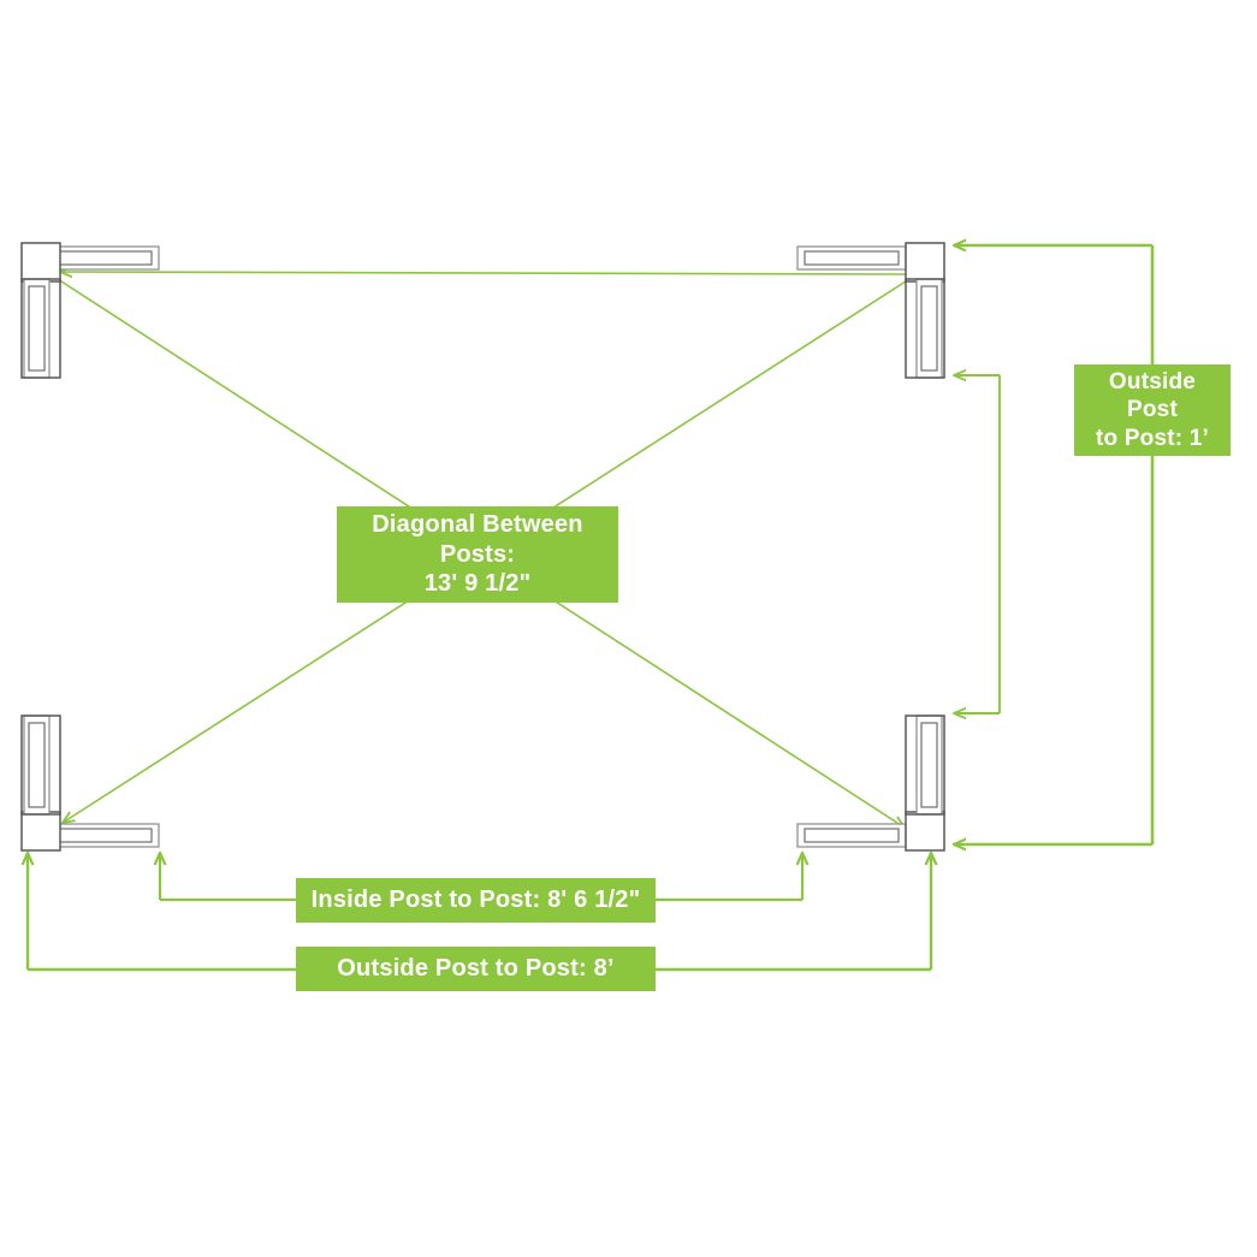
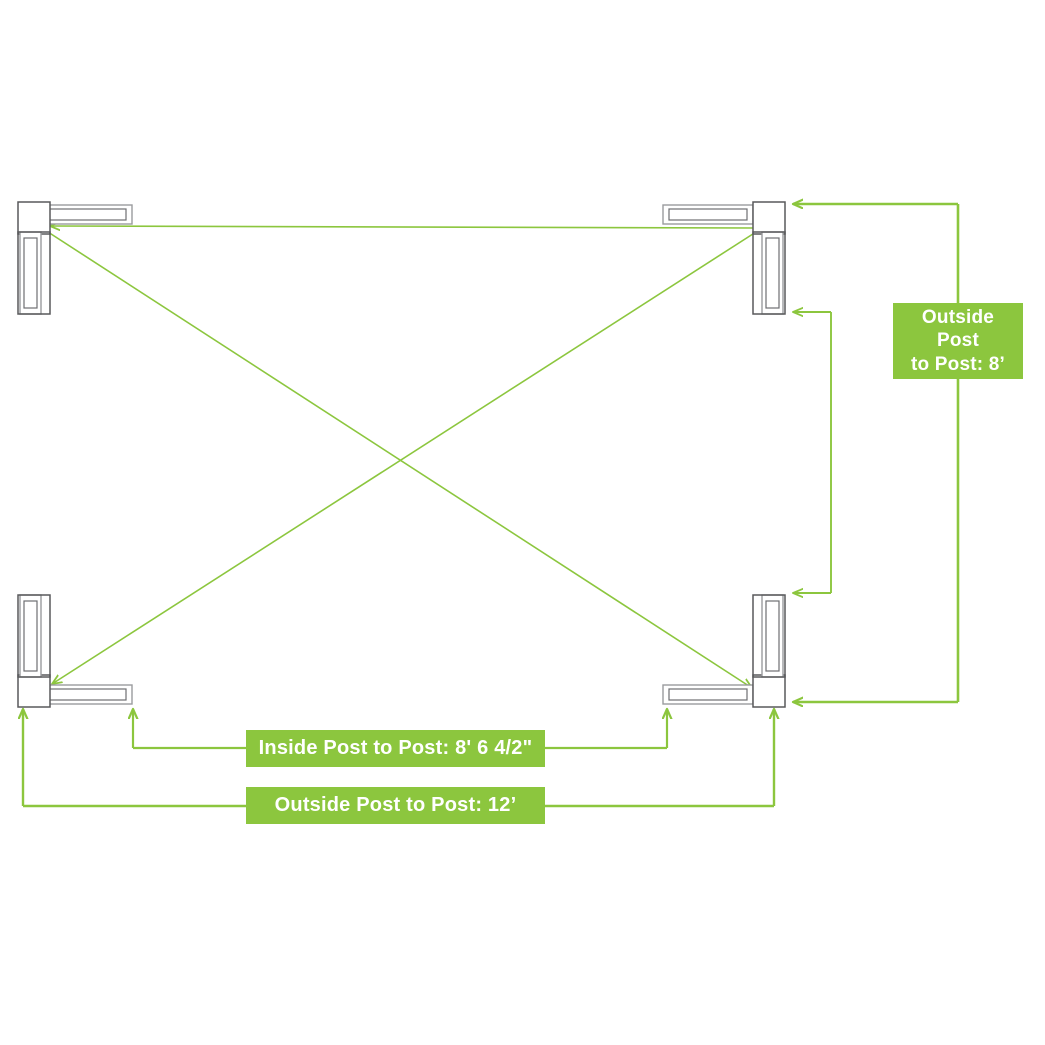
- Diagonal Between Posts:
- 13' 9 1/2"
  Outside Post
- to Post: 1’
+ to Post: 8’
- Inside Post to Post: 8' 6 1/2"
+ Inside Post to Post: 8' 6 4/2"
- Outside Post to Post: 8’
+ Outside Post to Post: 12’
